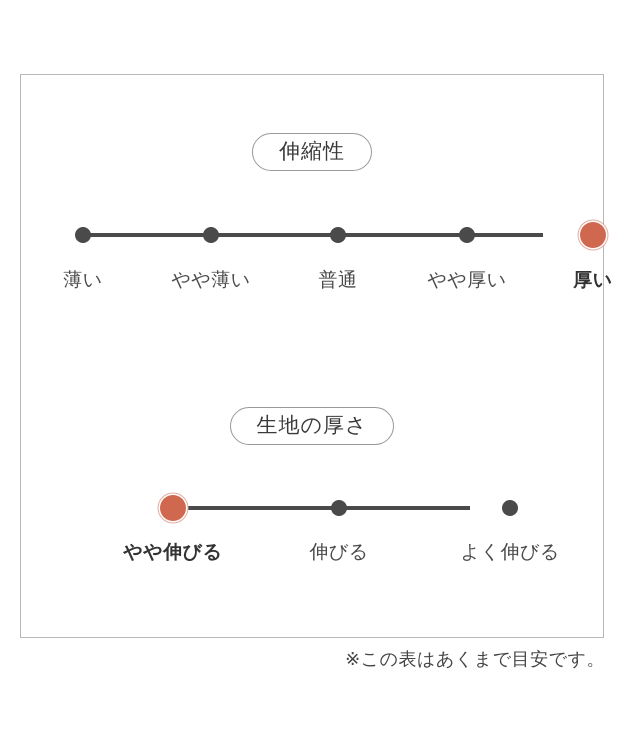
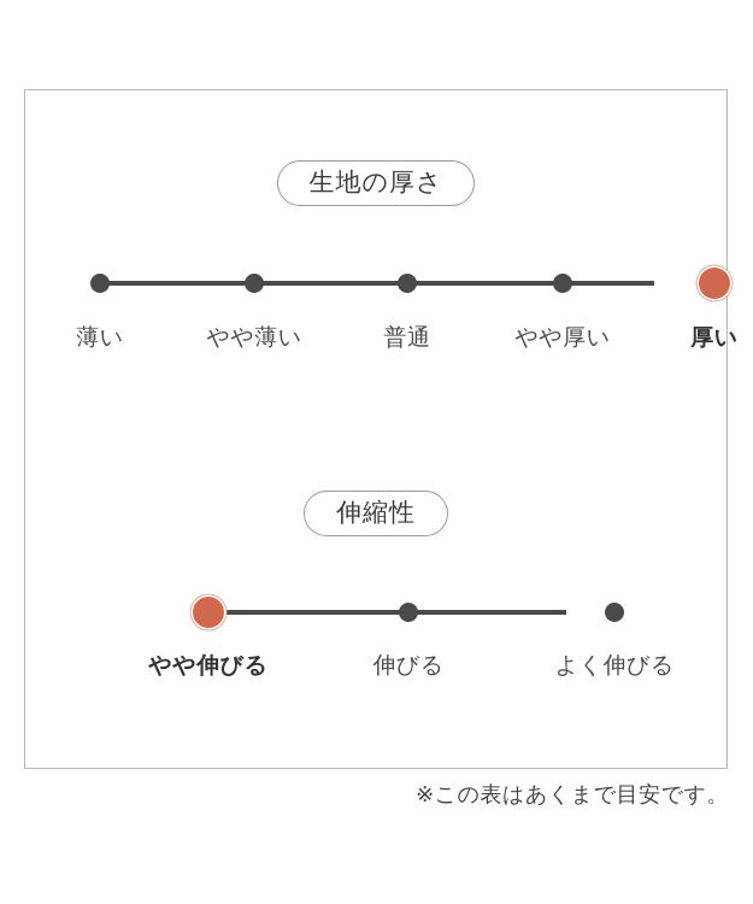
- 伸縮性
+ 生地の厚さ
  薄い
  やや薄い
  普通
  やや厚い
  厚い
- 生地の厚さ
+ 伸縮性
  やや伸びる
  伸びる
  よく伸びる
  ※この表はあくまで目安です。
